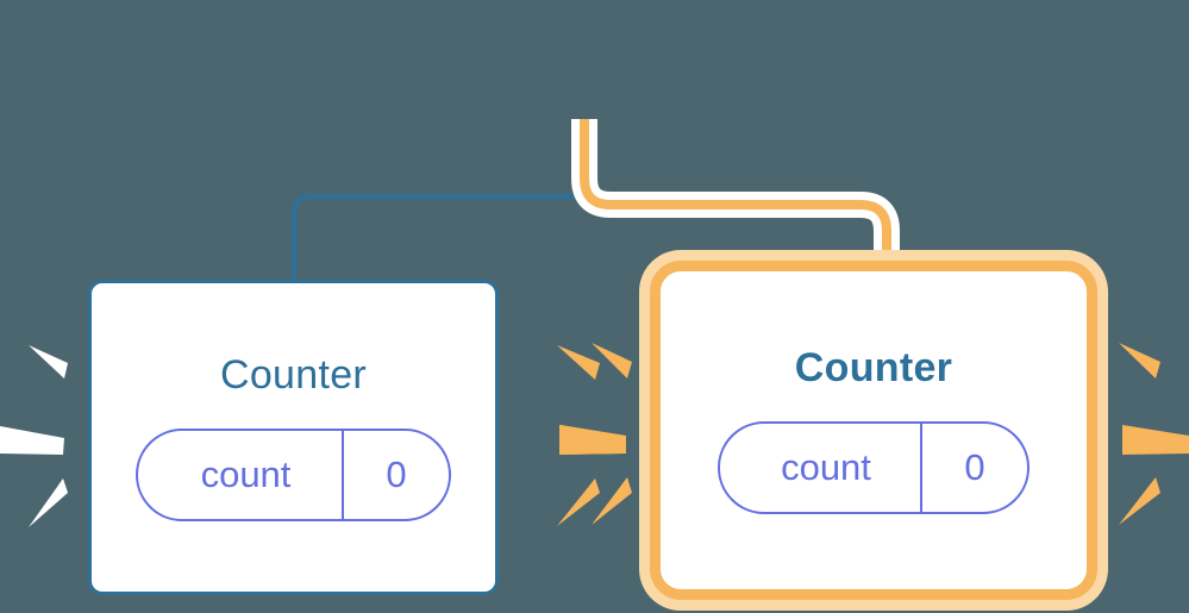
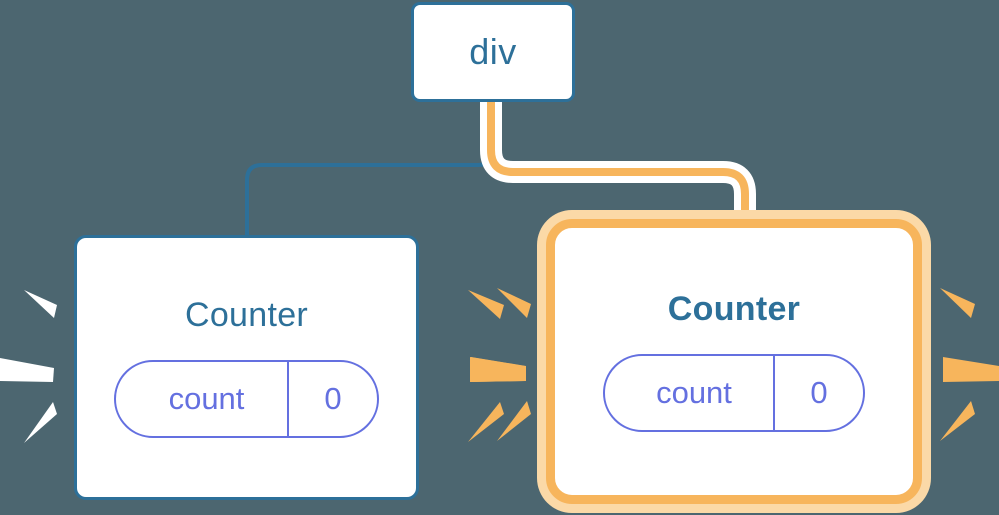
+ div
  Counter
  count
  0
  Counter
  count
  0
